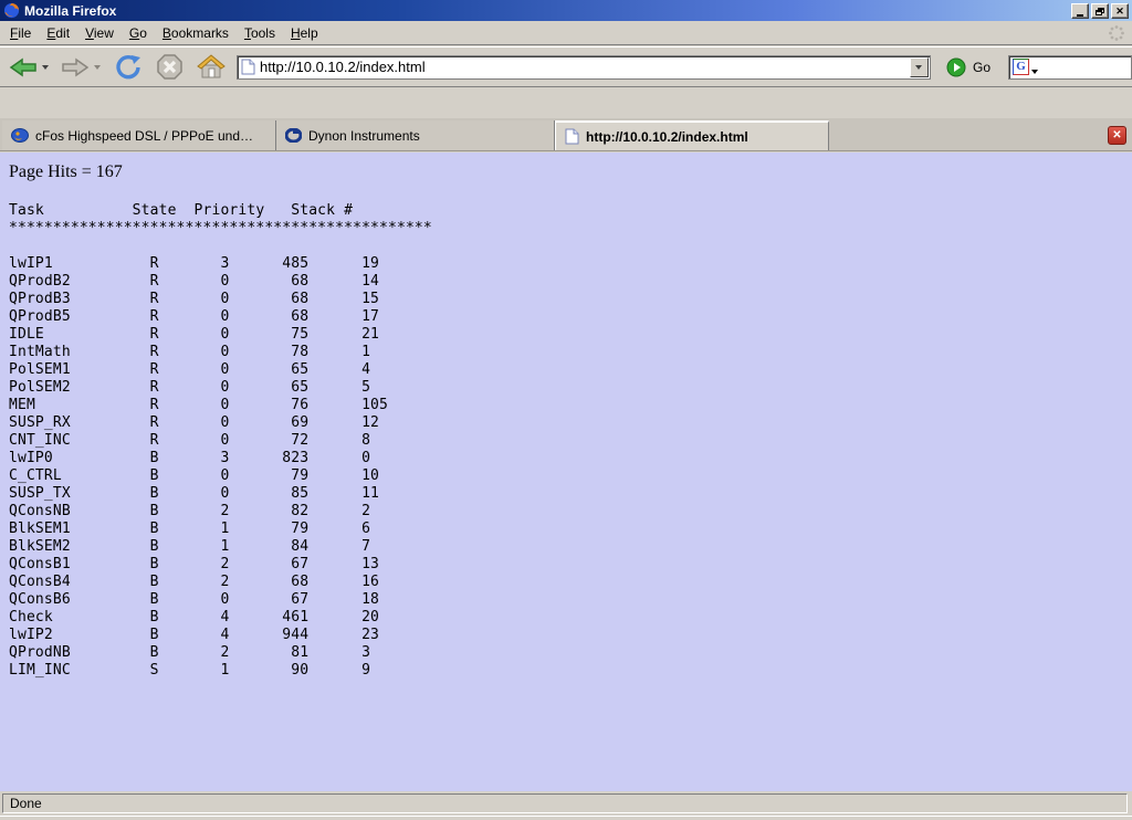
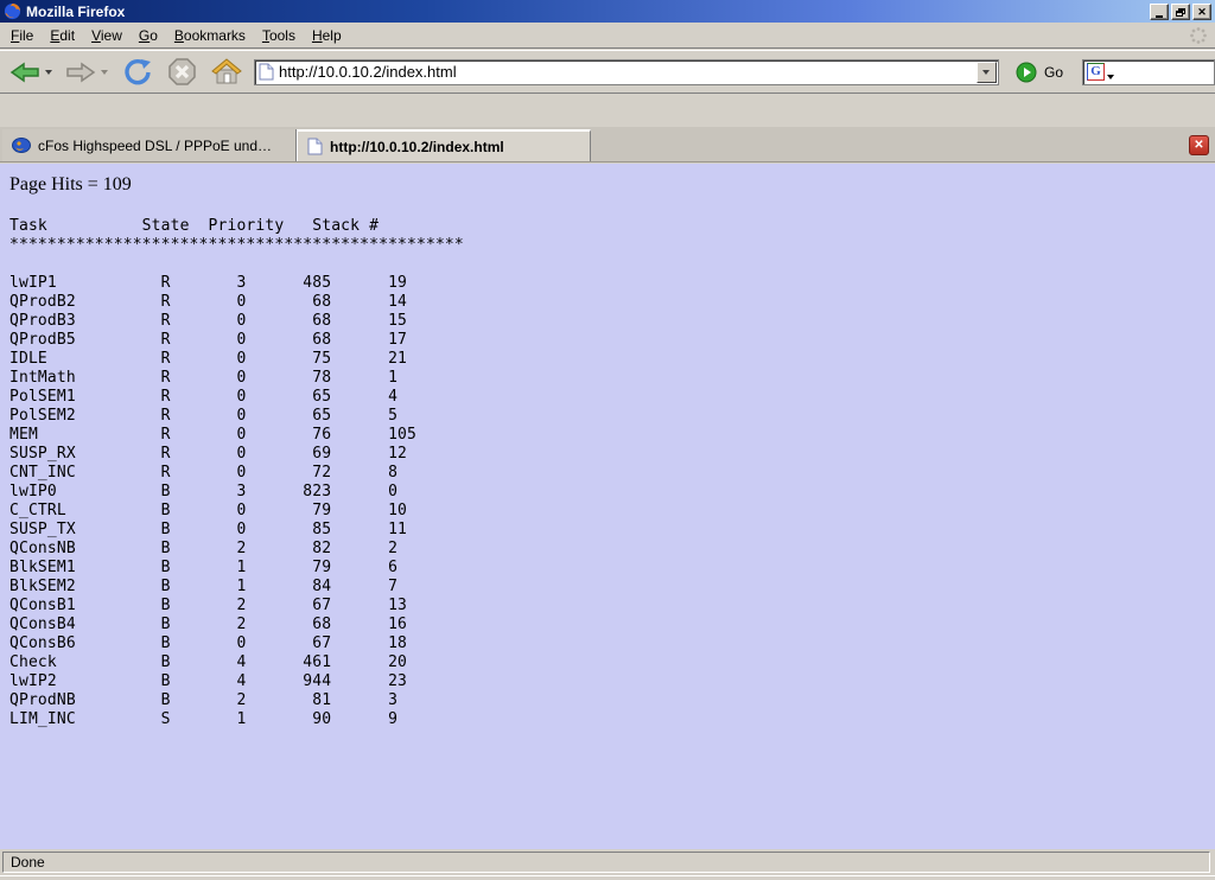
  Mozilla Firefox
  ✕
  File
  Edit
  View
  Go
  Bookmarks
  Tools
  Help
  http://10.0.10.2/index.html
  Go
  G
  cFos Highspeed DSL / PPPoE und IS
- Dynon Instruments
  http://10.0.10.2/index.html
  ✕
- Page Hits = 167
+ Page Hits = 109
  Task State Priority Stack #
  ************************************************
  lwIP1 R 3 485 19
  QProdB2 R 0 68 14
  QProdB3 R 0 68 15
  QProdB5 R 0 68 17
  IDLE R 0 75 21
  IntMath R 0 78 1
  PolSEM1 R 0 65 4
  PolSEM2 R 0 65 5
  MEM R 0 76 105
  SUSP_RX R 0 69 12
  CNT_INC R 0 72 8
  lwIP0 B 3 823 0
  C_CTRL B 0 79 10
  SUSP_TX B 0 85 11
  QConsNB B 2 82 2
  BlkSEM1 B 1 79 6
  BlkSEM2 B 1 84 7
  QConsB1 B 2 67 13
  QConsB4 B 2 68 16
  QConsB6 B 0 67 18
  Check B 4 461 20
  lwIP2 B 4 944 23
  QProdNB B 2 81 3
  LIM_INC S 1 90 9
  Done
